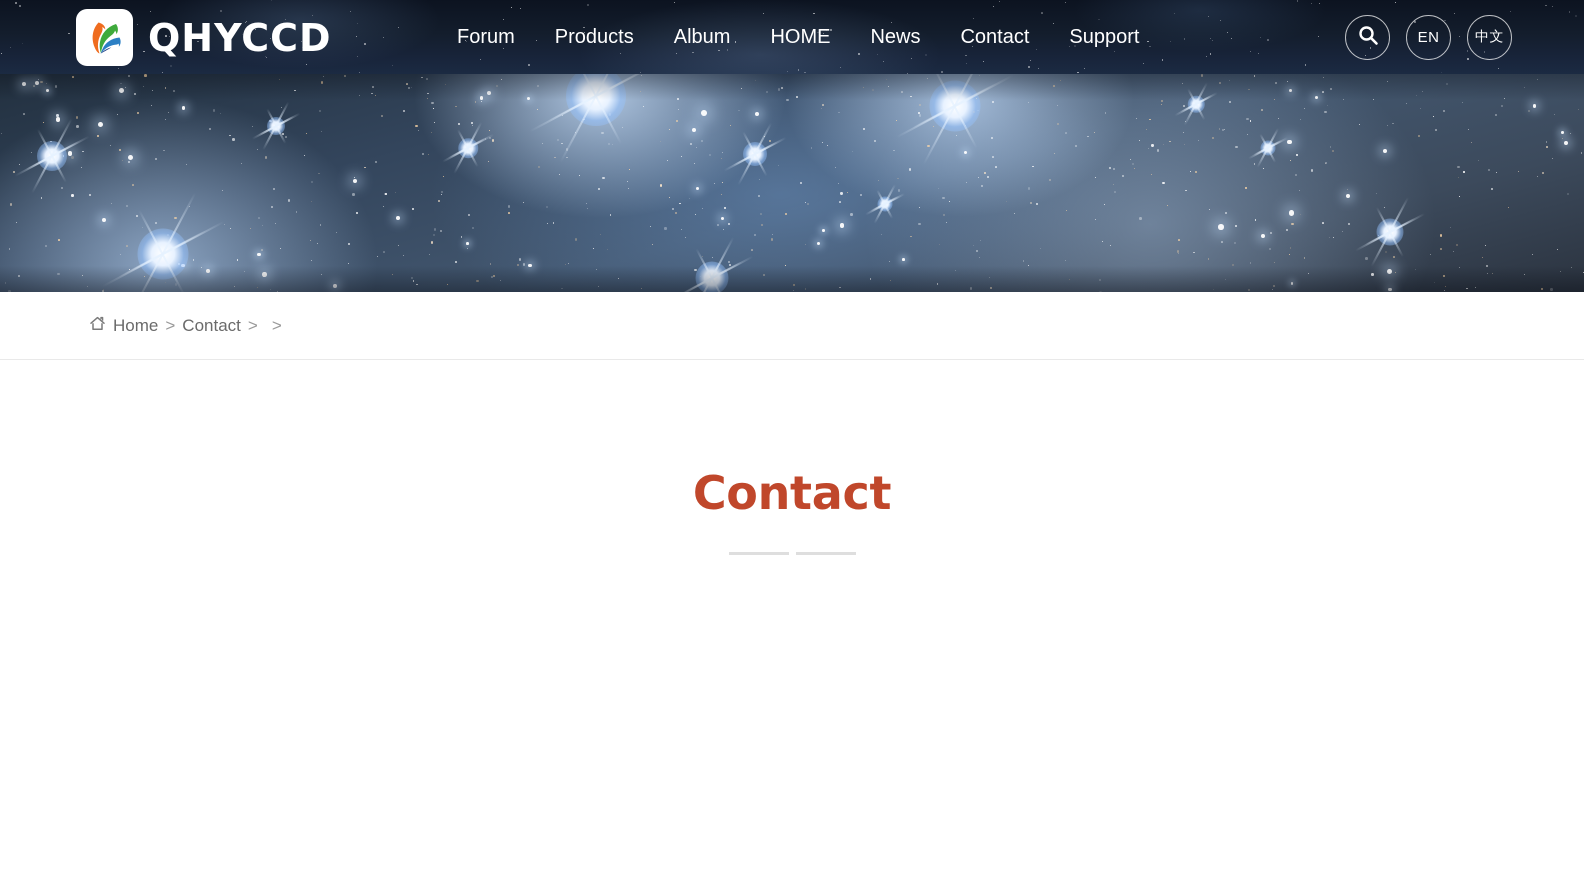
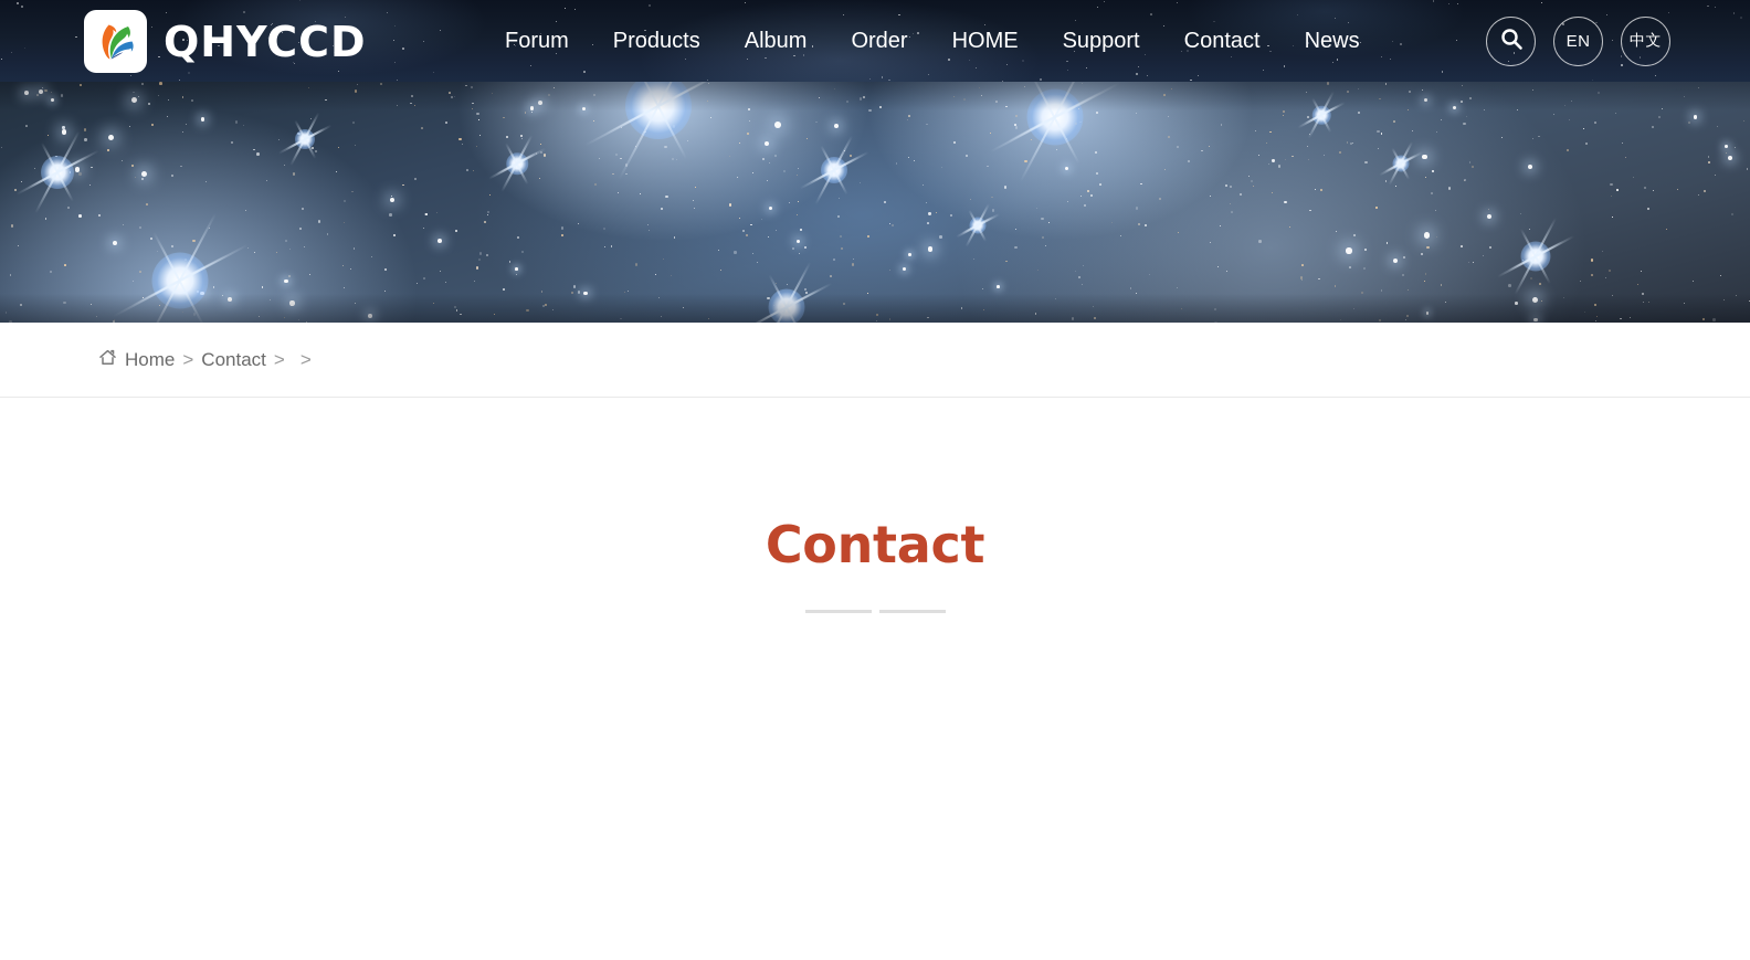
  QHYCCD
  Forum
  Products
  Album
+ Order
  HOME
- News
+ Support
  Contact
- Support
+ News
  EN
  中文
  Home
  >
  Contact
  >
  >
  Contact
